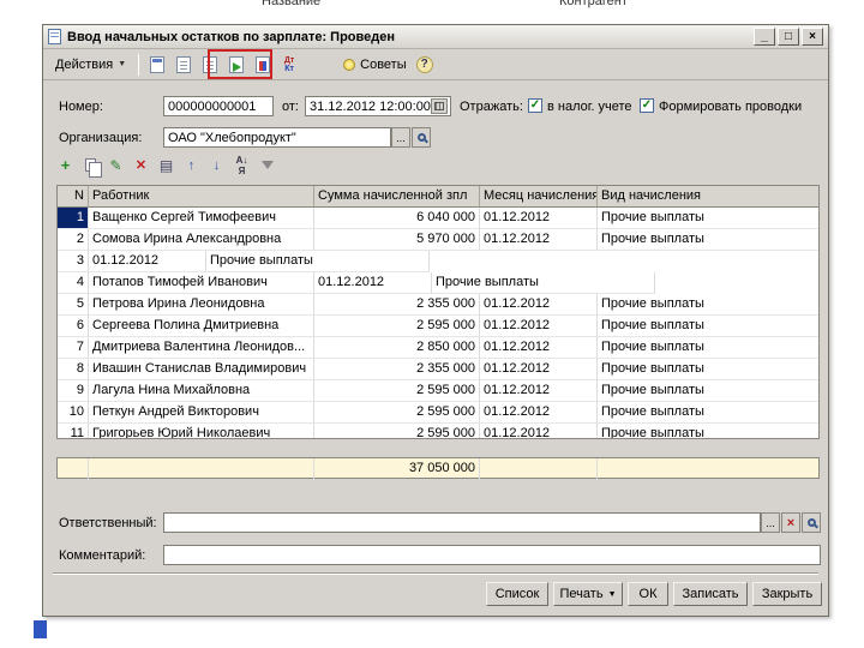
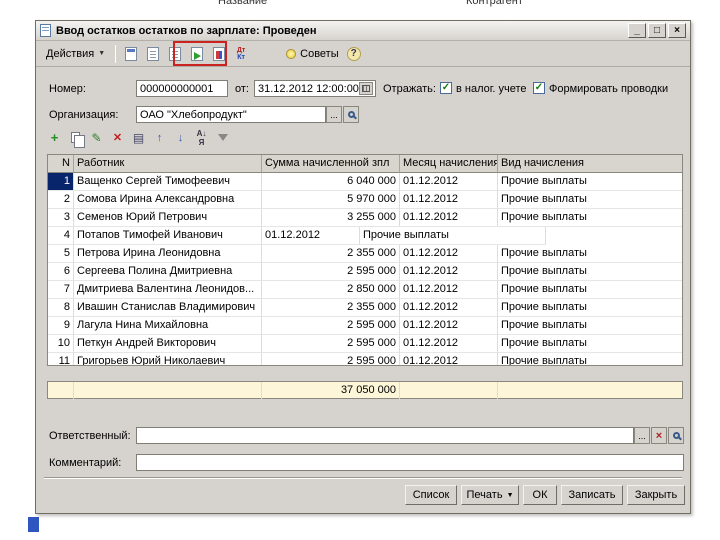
  Название
  Контрагент
- Ввод начальных остатков по зарплате: Проведен
+ Ввод остатков остатков по зарплате: Проведен
  _
  □
  ×
  Действия
  Советы
  ?
  Номер:
  000000000001
  от:
  31.12.2012 12:00:00
  Отражать:
  в налог. учете
  Формировать проводки
  Организация:
  ОАО "Хлебопродукт"
  ...
  +
  ✎
  ✕
  ▤
  ↑
  ↓
  А↓
  Я
  N
  Работник
  Сумма начисленной зпл
  Месяц начисления
  Вид начисления
  1
  Ващенко Сергей Тимофеевич
  6 040 000
  01.12.2012
  Прочие выплаты
  2
  Сомова Ирина Александровна
  5 970 000
  01.12.2012
  Прочие выплаты
  3
+ Семенов Юрий Петрович
+ 3 255 000
  01.12.2012
  Прочие выплаты
  4
  Потапов Тимофей Иванович
  01.12.2012
  Прочие выплаты
  5
  Петрова Ирина Леонидовна
  2 355 000
  01.12.2012
  Прочие выплаты
  6
  Сергеева Полина Дмитриевна
  2 595 000
  01.12.2012
  Прочие выплаты
  7
  Дмитриева Валентина Леонидов...
  2 850 000
  01.12.2012
  Прочие выплаты
  8
  Ивашин Станислав Владимирович
  2 355 000
  01.12.2012
  Прочие выплаты
  9
  Лагула Нина Михайловна
  2 595 000
  01.12.2012
  Прочие выплаты
  10
  Петкун Андрей Викторович
  2 595 000
  01.12.2012
  Прочие выплаты
  11
  Григорьев Юрий Николаевич
  2 595 000
  01.12.2012
  Прочие выплаты
  37 050 000
  Ответственный:
  ...
  Комментарий:
  Список
  Печать
  ОК
  Записать
  Закрыть
